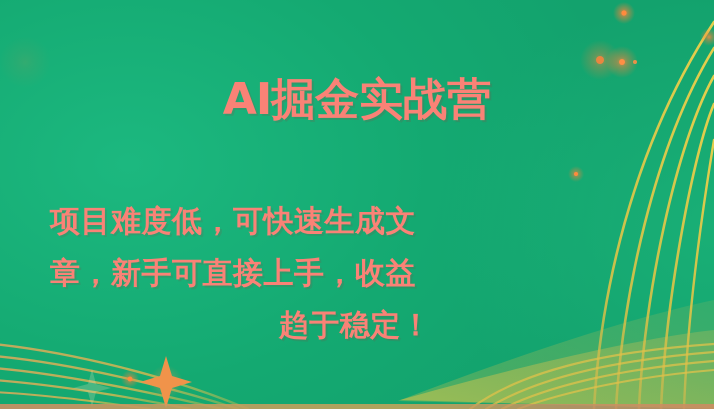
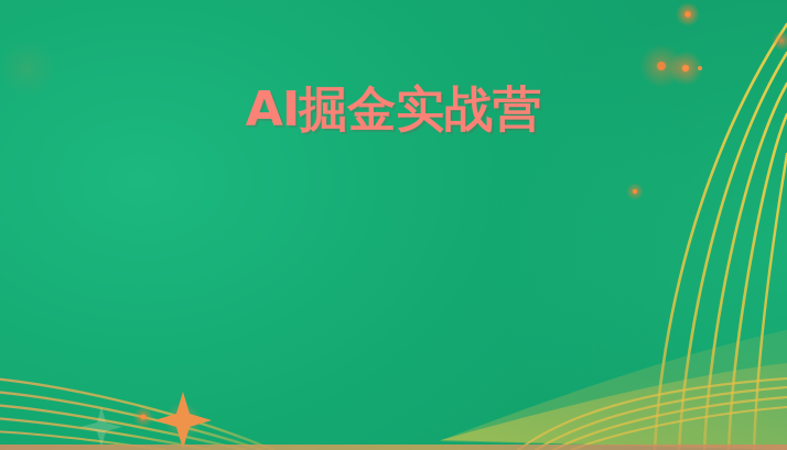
  AI掘金实战营
- 项目难度低，可快速生成文
- 章，新手可直接上手，收益
- 趋于稳定！
